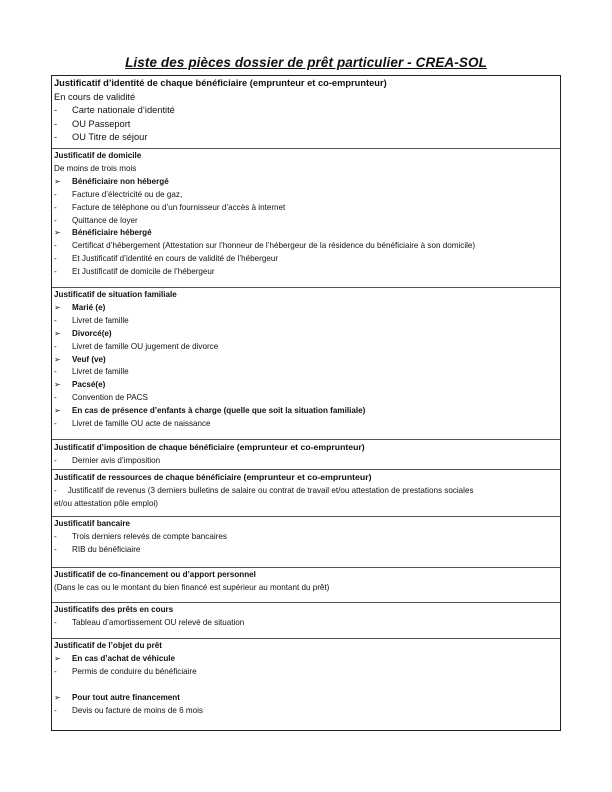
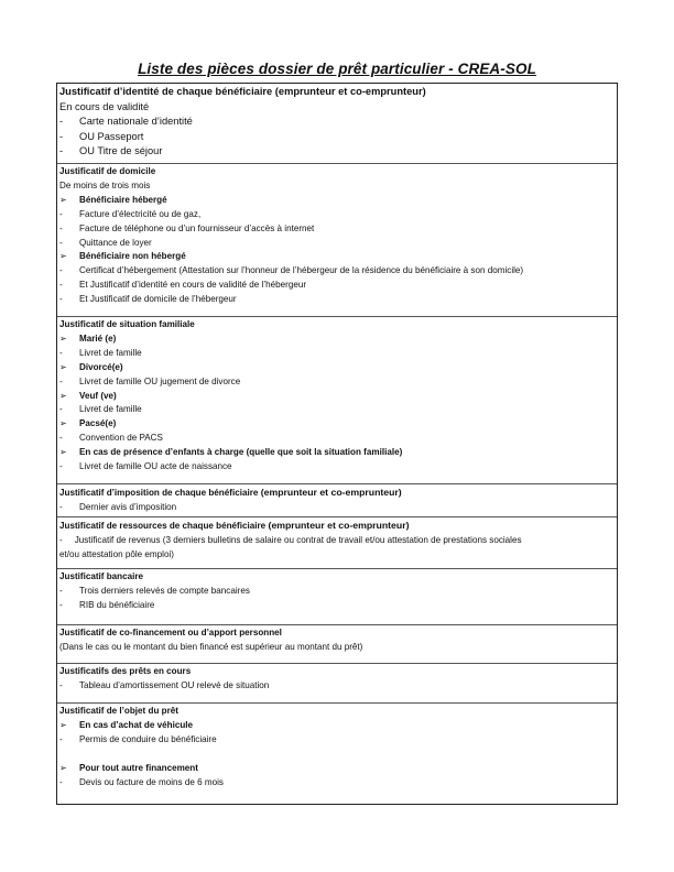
  Liste des pièces dossier de prêt particulier - CREA-SOL
  Justificatif d’identité de chaque bénéficiaire (emprunteur et co-emprunteur)
  En cours de validité
  -
  Carte nationale d’identité
  -
  OU Passeport
  -
  OU Titre de séjour
  Justificatif de domicile
  De moins de trois mois
  ➢
- Bénéficiaire non hébergé
+ Bénéficiaire hébergé
  -
  Facture d’électricité ou de gaz,
  -
  Facture de téléphone ou d’un fournisseur d’accès à internet
  -
  Quittance de loyer
  ➢
- Bénéficiaire hébergé
+ Bénéficiaire non hébergé
  -
  Certificat d’hébergement (Attestation sur l’honneur de l’hébergeur de la résidence du bénéficiaire à son domicile)
  -
  Et Justificatif d’identité en cours de validité de l’hébergeur
  -
  Et Justificatif de domicile de l’hébergeur
  Justificatif de situation familiale
  ➢
  Marié (e)
  -
  Livret de famille
  ➢
  Divorcé(e)
  -
  Livret de famille OU jugement de divorce
  ➢
  Veuf (ve)
  -
  Livret de famille
  ➢
  Pacsé(e)
  -
  Convention de PACS
  ➢
  En cas de présence d’enfants à charge (quelle que soit la situation familiale)
  -
  Livret de famille OU acte de naissance
  Justificatif d’imposition de chaque bénéficiaire (emprunteur et co-emprunteur)
  -
  Dernier avis d’imposition
  Justificatif de ressources de chaque bénéficiaire (emprunteur et co-emprunteur)
  - Justificatif de revenus (3 derniers bulletins de salaire ou contrat de travail et/ou attestation de prestations sociales
  et/ou attestation pôle emploi)
  Justificatif bancaire
  -
  Trois derniers relevés de compte bancaires
  -
  RIB du bénéficiaire
  Justificatif de co-financement ou d’apport personnel
  (Dans le cas ou le montant du bien financé est supérieur au montant du prêt)
  Justificatifs des prêts en cours
  -
  Tableau d’amortissement OU relevé de situation
  Justificatif de l’objet du prêt
  ➢
  En cas d’achat de véhicule
  -
  Permis de conduire du bénéficiaire
  ➢
  Pour tout autre financement
  -
  Devis ou facture de moins de 6 mois
